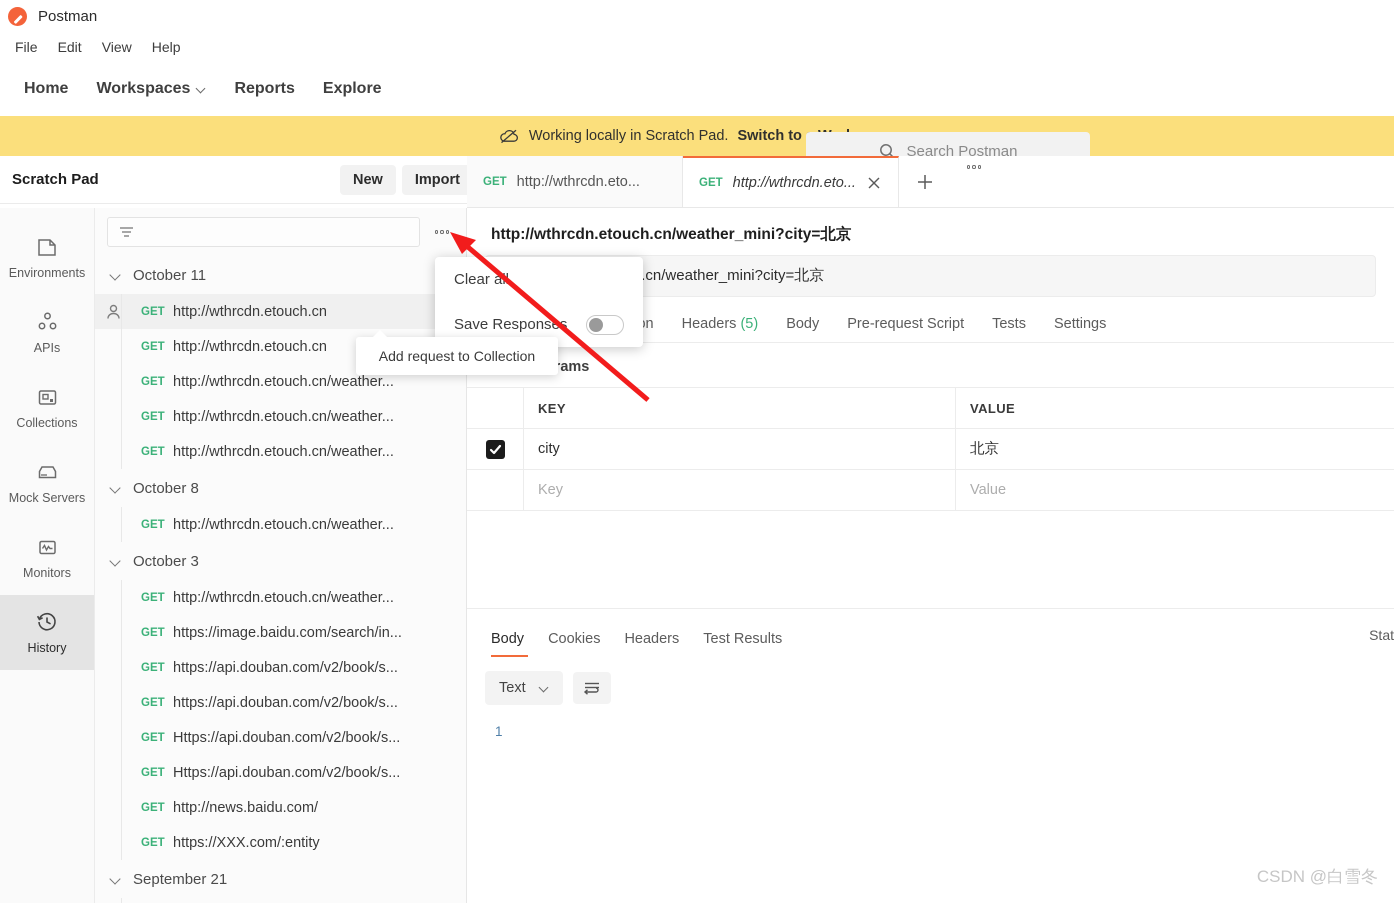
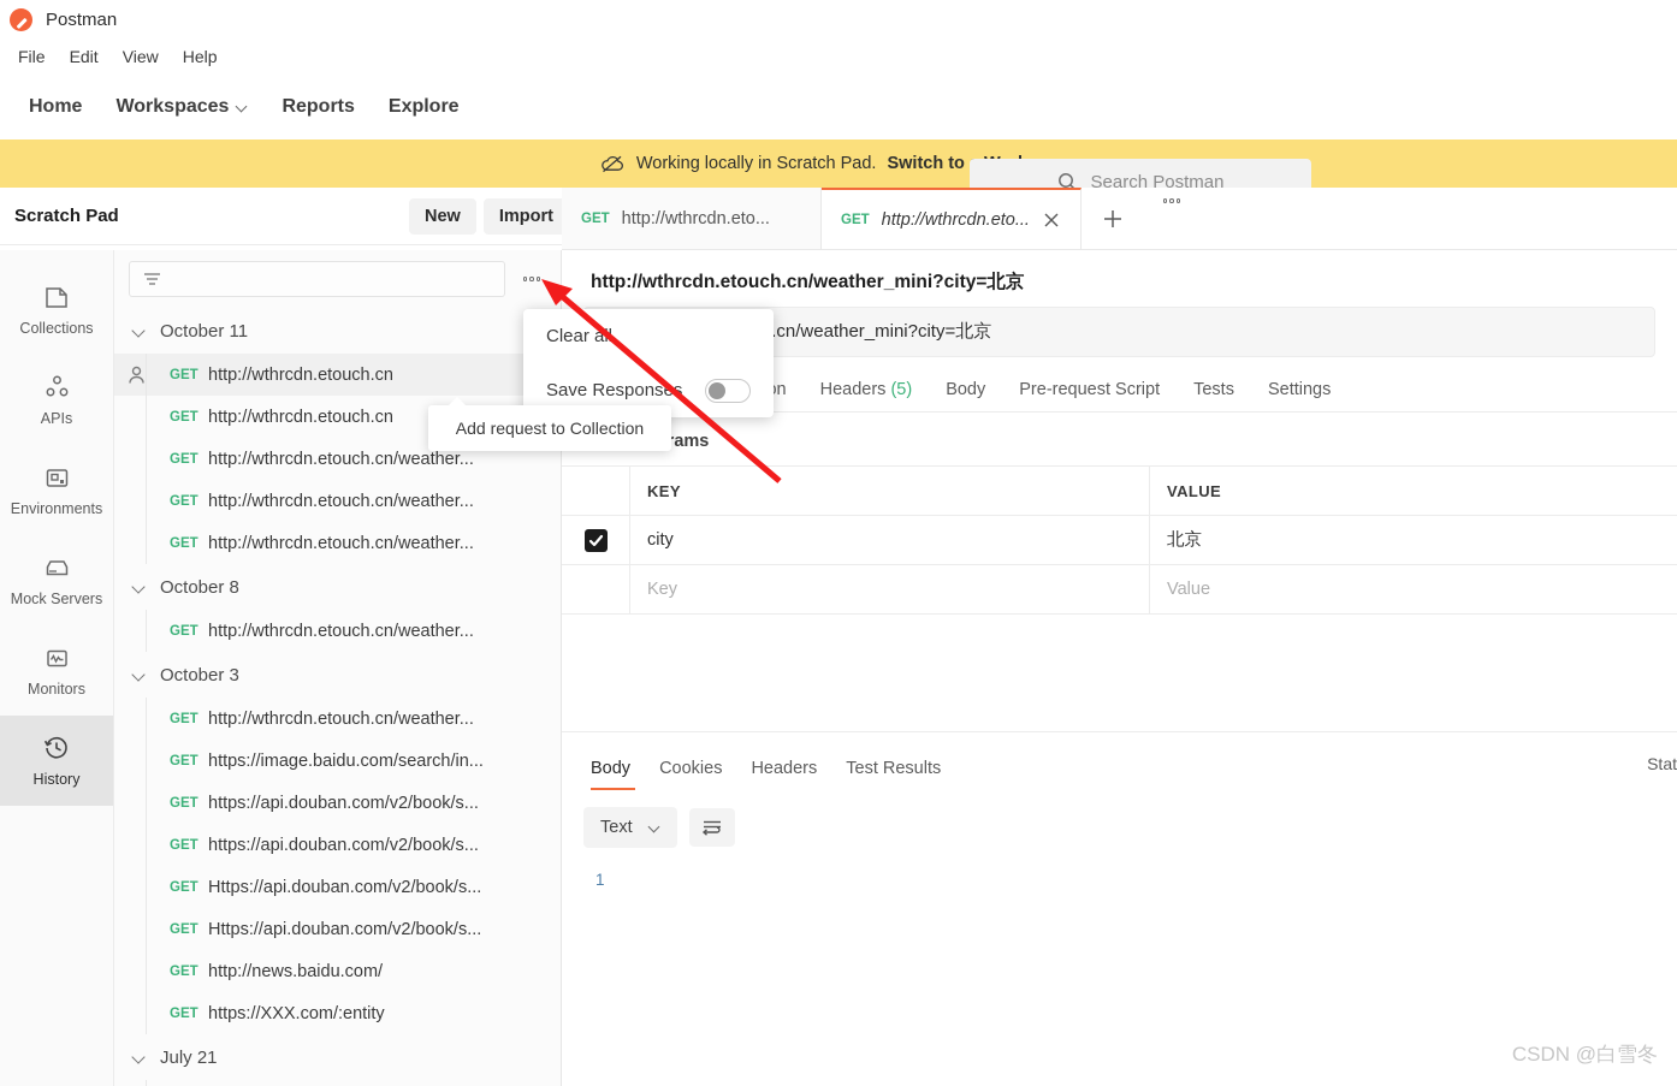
  Postman
  File
  Edit
  View
  Help
  Home
  Workspaces
  Reports
  Explore
  Search Postman
  Working locally in Scratch Pad.
  Scratch Pad
  New
  Import
- Environments
+ Collections
  APIs
- Collections
+ Environments
  Mock Servers
  Monitors
  History
  October 11
  GET
  http://wthrcdn.etouch.cn
  GET
  http://wthrcdn.etouch.cn
  GET
  http://wthrcdn.etouch.cn/weather...
  GET
  http://wthrcdn.etouch.cn/weather...
  GET
  http://wthrcdn.etouch.cn/weather...
  October 8
  GET
  http://wthrcdn.etouch.cn/weather...
  October 3
  GET
  http://wthrcdn.etouch.cn/weather...
  GET
  https://image.baidu.com/search/in...
  GET
  https://api.douban.com/v2/book/s...
  GET
  https://api.douban.com/v2/book/s...
  GET
  Https://api.douban.com/v2/book/s...
  GET
  Https://api.douban.com/v2/book/s...
  GET
  http://news.baidu.com/
  GET
  https://XXX.com/:entity
- September 21
+ July 21
  GET
  http://wthrcdn.eto...
  GET
  http://wthrcdn.eto...
  http://wthrcdn.etouch.cn/weather_mini?city=北京
  Headers (5)
  Body
  Pre-request Script
  Tests
  Settings
  KEY
  VALUE
  city
  北京
  Key
  Value
  Body
  Cookies
  Headers
  Test Results
  Stat
  Text
  1
  Clear a
  Save Responss
  Add request to Collection
  CSDN @白雪冬
